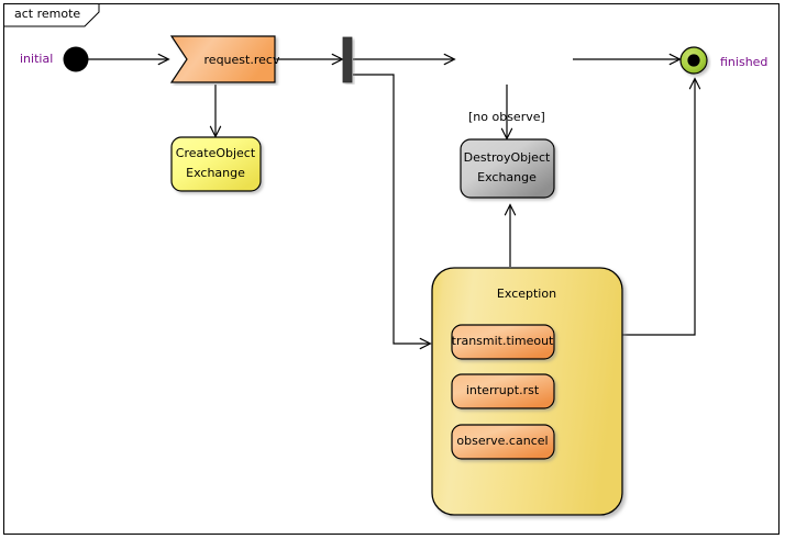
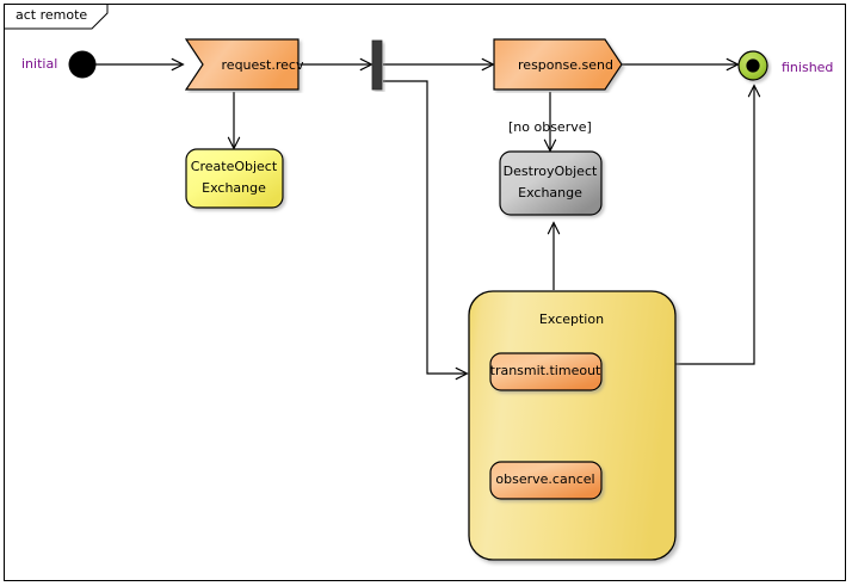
  act remote
  initial
  request.recv
+ response.send
  finished
  CreateObject
  Exchange
  [no observe]
  DestroyObject
  Exchange
  Exception
  transmit.timeout
- interrupt.rst
  observe.cancel
